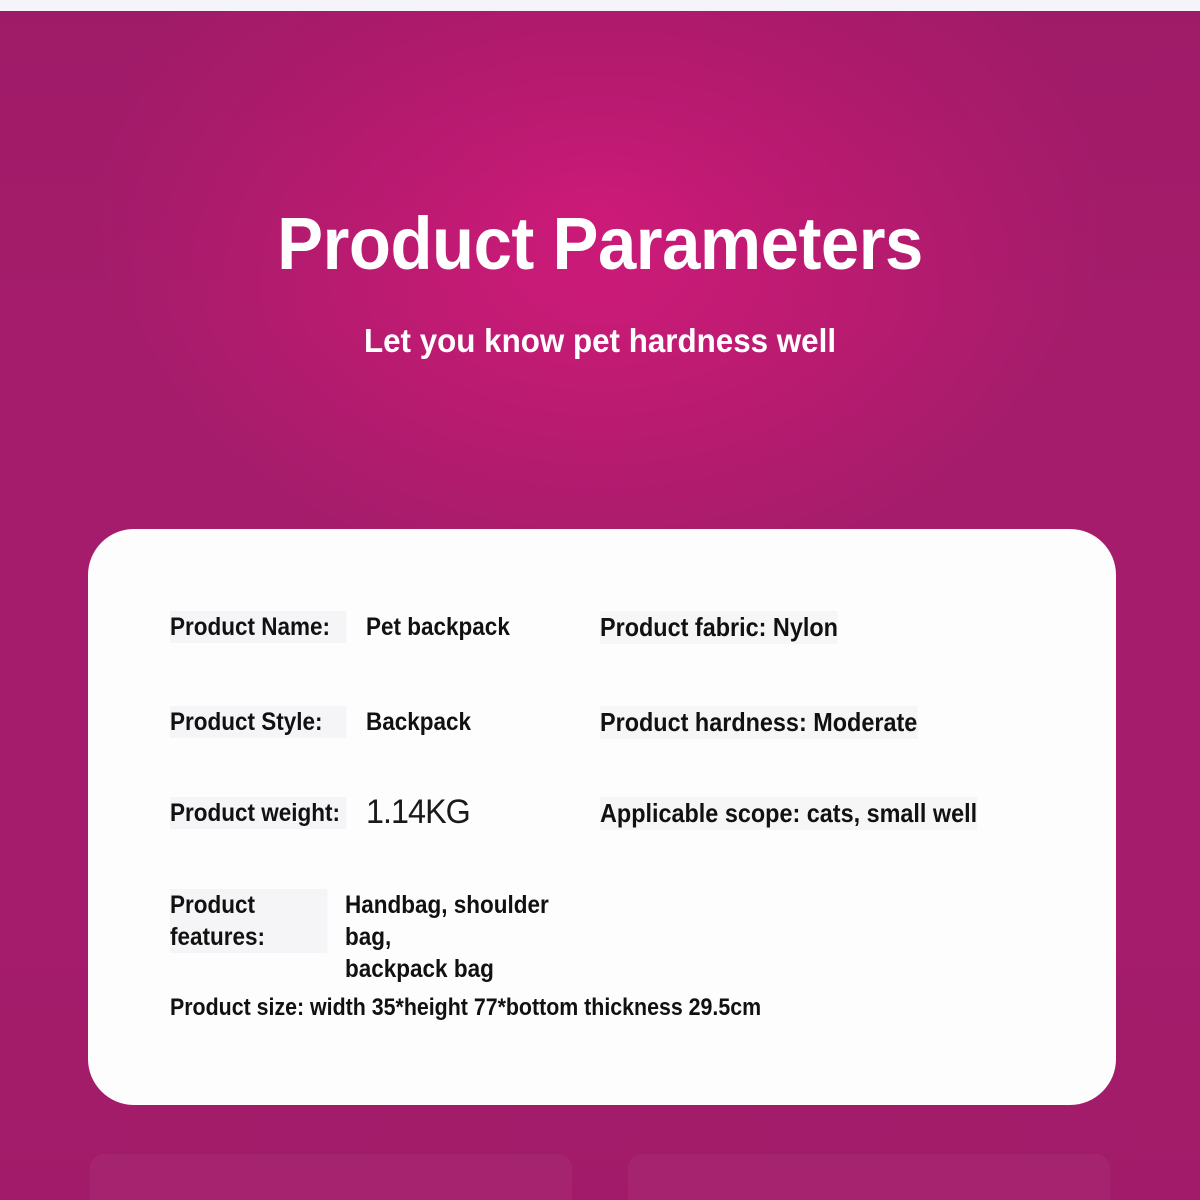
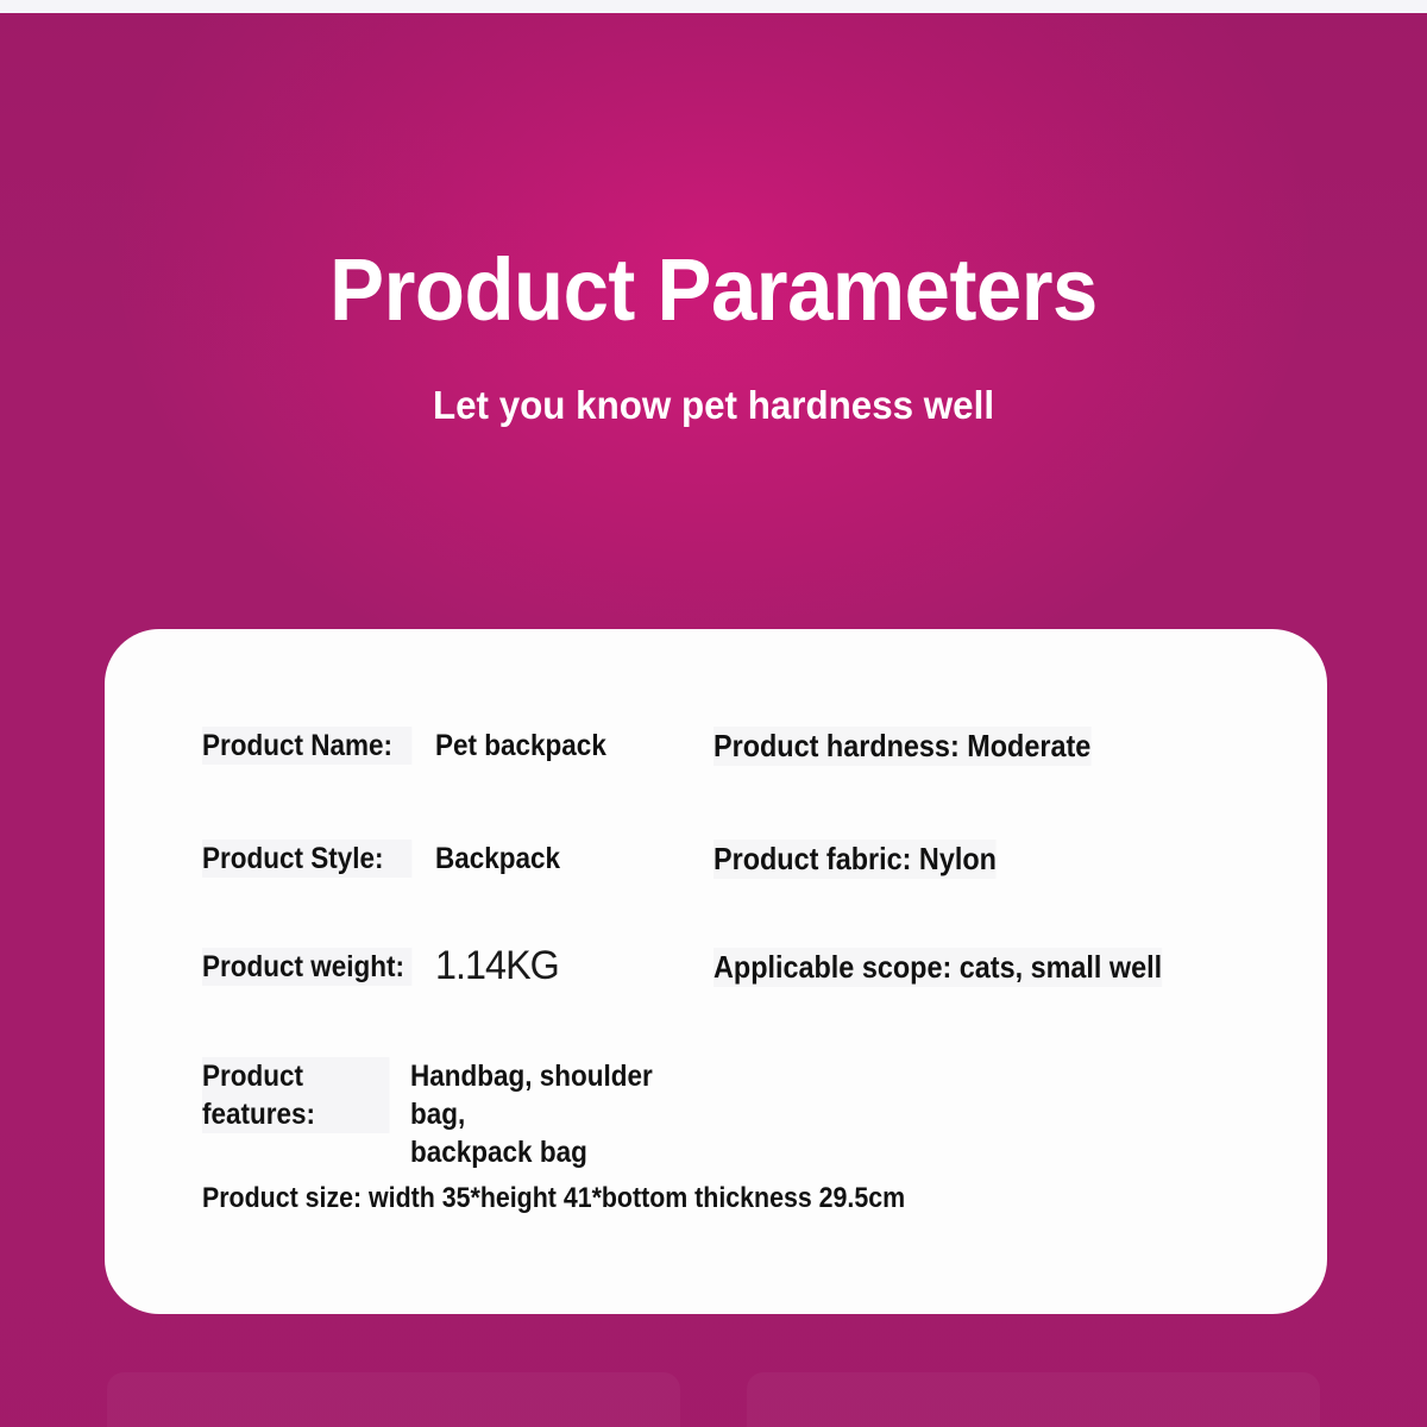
  Product Parameters
  Let you know pet hardness well
  Product Name:
  Pet backpack
- Product fabric: Nylon
+ Product hardness: Moderate
  Product Style:
  Backpack
- Product hardness: Moderate
+ Product fabric: Nylon
  Product weight:
  1.14KG
  Applicable scope: cats, small well
  Product
  features:
  Handbag, shoulder bag,
  backpack bag
- Product size: width 35*height 77*bottom thickness 29.5cm
+ Product size: width 35*height 41*bottom thickness 29.5cm
